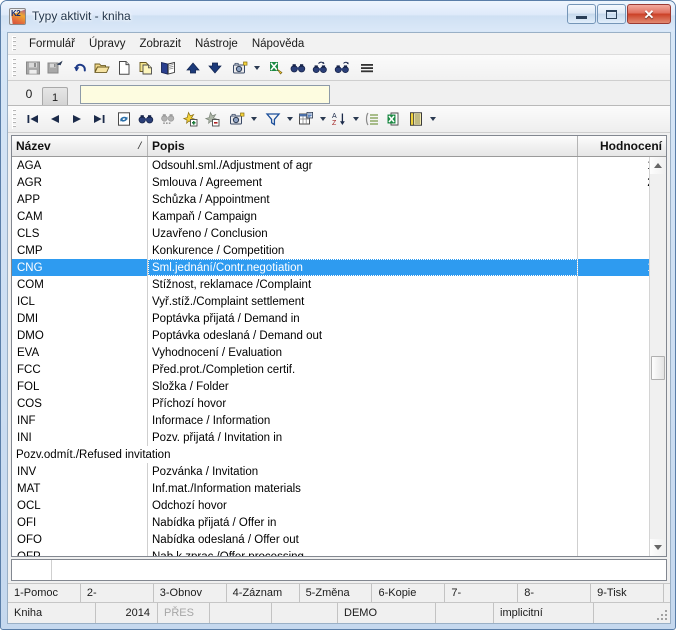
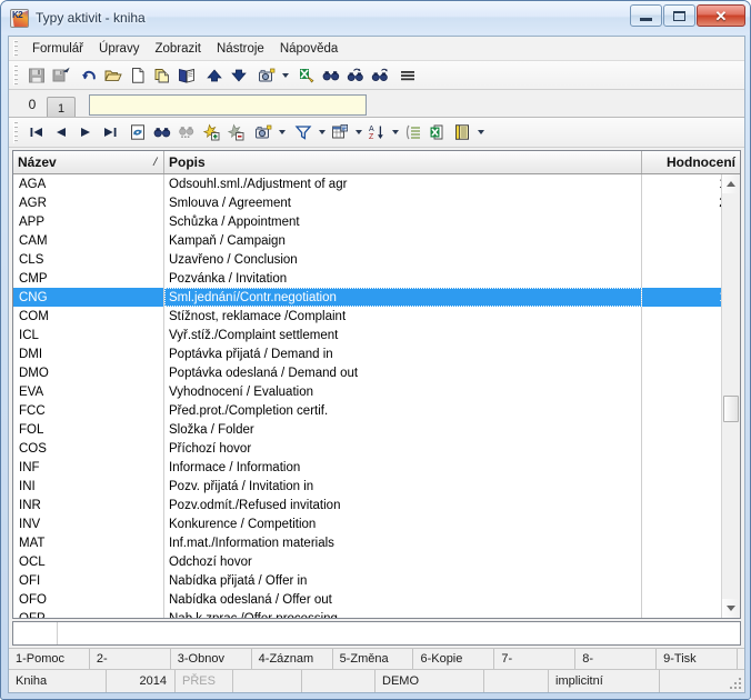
  K2
  Typy aktivit - kniha
  ✕
  Formulář
  Úpravy
  Zobrazit
  Nástroje
  Nápověda
  0
  1
  Název
  ⁄
  Popis
  Hodnocení
  AGA
  Odsouhl.sml./Adjustment of agr
  AGR
  Smlouva / Agreement
  APP
  Schůzka / Appointment
  CAM
  Kampaň / Campaign
  CLS
  Uzavřeno / Conclusion
  CMP
- Konkurence / Competition
+ Pozvánka / Invitation
  CNG
  Sml.jednání/Contr.negotiation
  COM
  Stížnost, reklamace /Complaint
  ICL
  Vyř.stíž./Complaint settlement
  DMI
  Poptávka přijatá / Demand in
  DMO
  Poptávka odeslaná / Demand out
  EVA
  Vyhodnocení / Evaluation
  FCC
  Před.prot./Completion certif.
  FOL
  Složka / Folder
  COS
  Příchozí hovor
  INF
  Informace / Information
  INI
  Pozv. přijatá / Invitation in
+ INR
  Pozv.odmít./Refused invitation
  INV
- Pozvánka / Invitation
+ Konkurence / Competition
  MAT
  Inf.mat./Information materials
  OCL
  Odchozí hovor
  OFI
  Nabídka přijatá / Offer in
  OFO
  Nabídka odeslaná / Offer out
  1-Pomoc
  2-
  3-Obnov
  4-Záznam
  5-Změna
  6-Kopie
  7-
  8-
  9-Tisk
  Kniha
  2014
  PŘES
  DEMO
  implicitní
